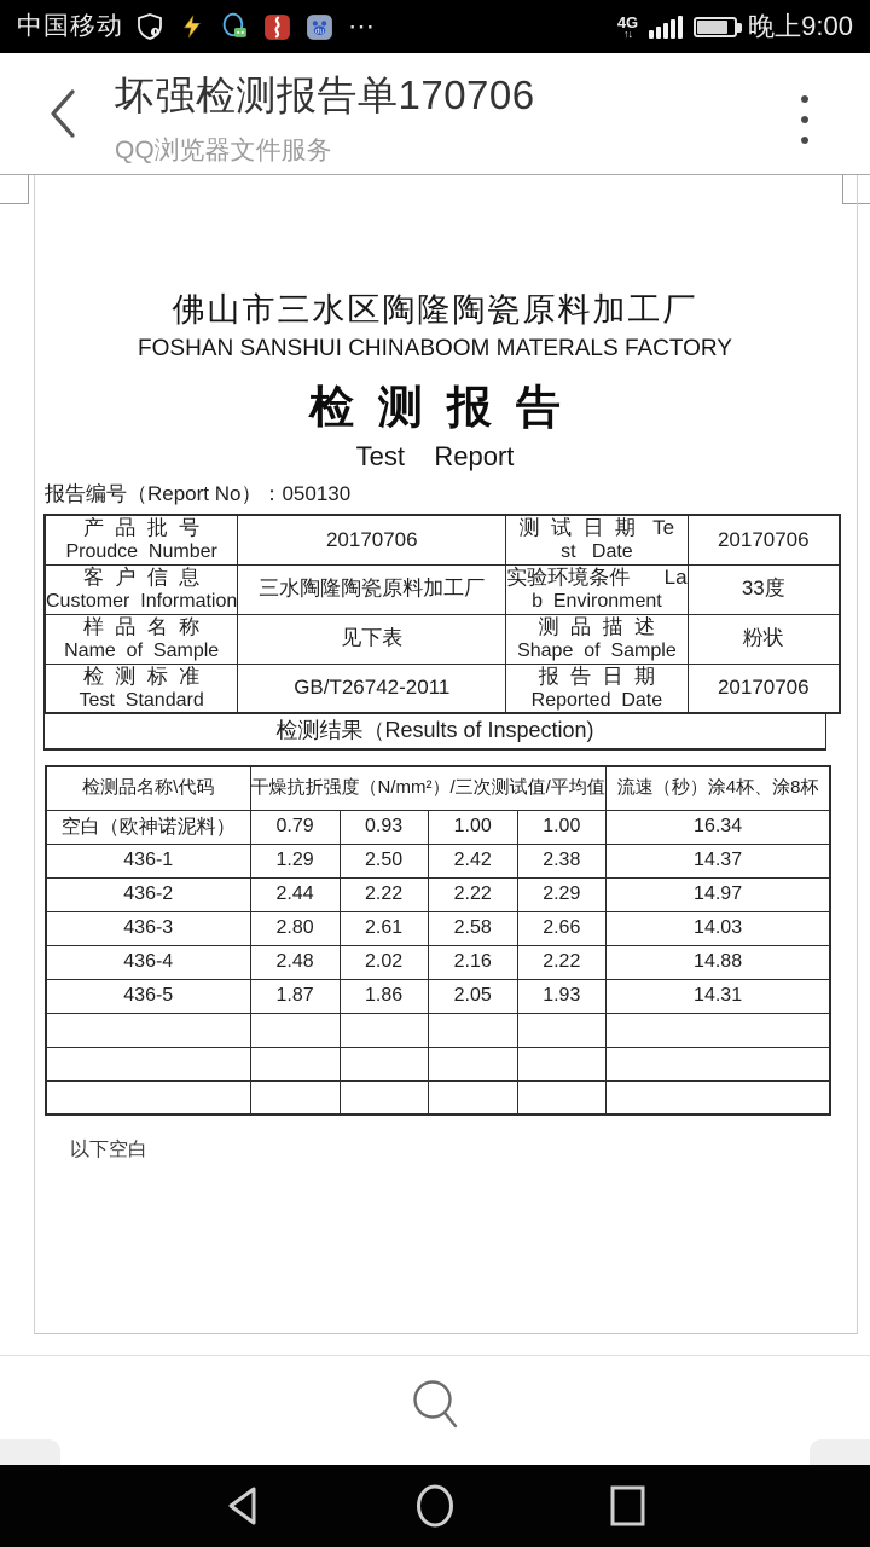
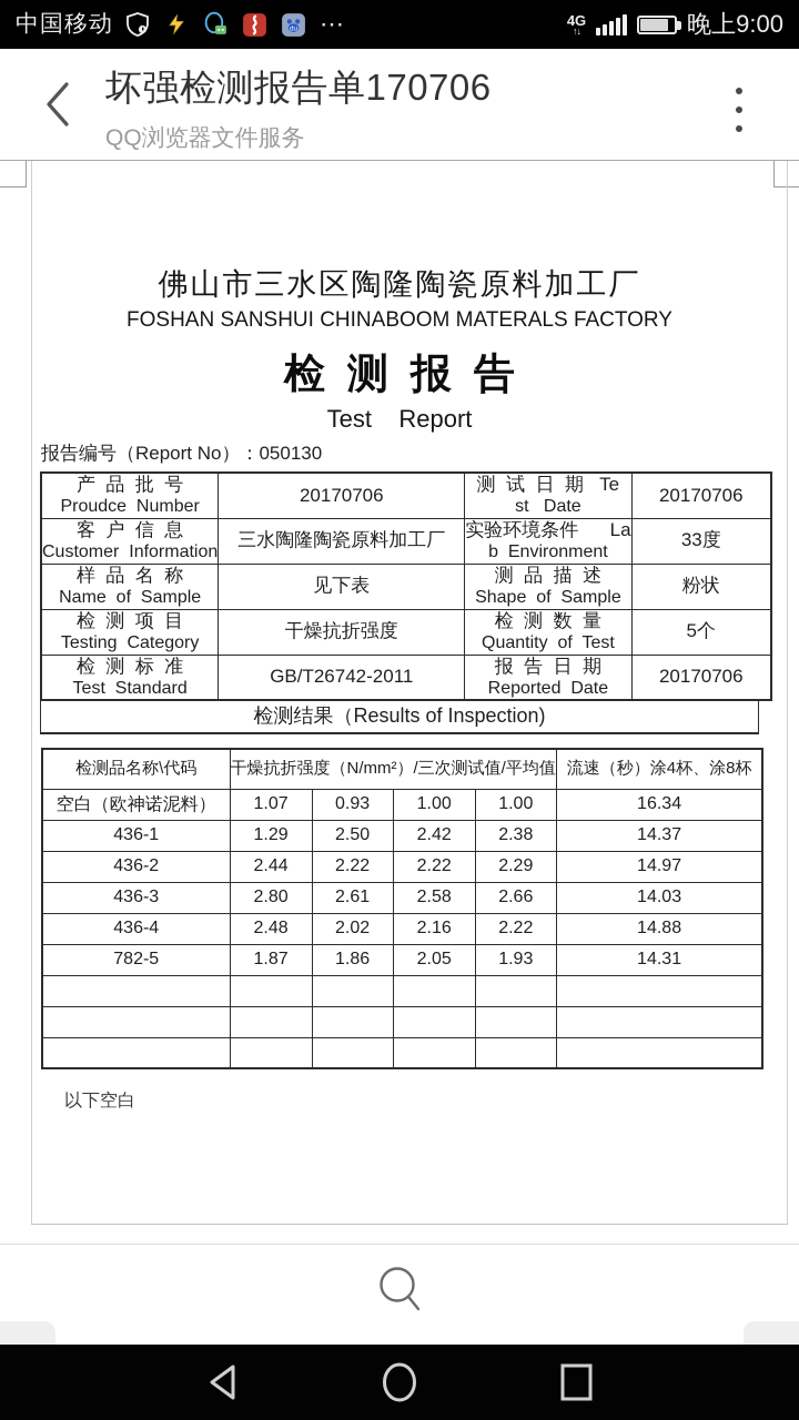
  中国移动
  ⋯
  4G
  ↑↓
  晚上9:00
  坏强检测报告单170706
  QQ浏览器文件服务
  佛山市三水区陶隆陶瓷原料加工厂
  FOSHAN SANSHUI CHINABOOM MATERALS FACTORY
  检测报告
  Test Report
  报告编号（Report No）：050130
  产 品 批 号Proudce Number	20170706	测 试 日 期 Test Date	20170706
  客 户 信 息Customer Information	三水陶隆陶瓷原料加工厂	实验环境条件 Lab Environment	33度
  样 品 名 称Name of Sample	见下表	测 品 描 述Shape of Sample	粉状
+ 检 测 项 目Testing Category	干燥抗折强度	检 测 数 量Quantity of Test	5个
  检 测 标 准Test Standard	GB/T26742-2011	报 告 日 期Reported Date	20170706
  检测结果（Results of Inspection)
  检测品名称\代码	干燥抗折强度（N/mm²）/三次测试值/平均值	流速（秒）涂4杯、涂8杯
- 空白（欧神诺泥料）	0.79	0.93	1.00	1.00	16.34
+ 空白（欧神诺泥料）	1.07	0.93	1.00	1.00	16.34
  436-1	1.29	2.50	2.42	2.38	14.37
  436-2	2.44	2.22	2.22	2.29	14.97
  436-3	2.80	2.61	2.58	2.66	14.03
  436-4	2.48	2.02	2.16	2.22	14.88
- 436-5	1.87	1.86	2.05	1.93	14.31
+ 782-5	1.87	1.86	2.05	1.93	14.31
  以下空白
